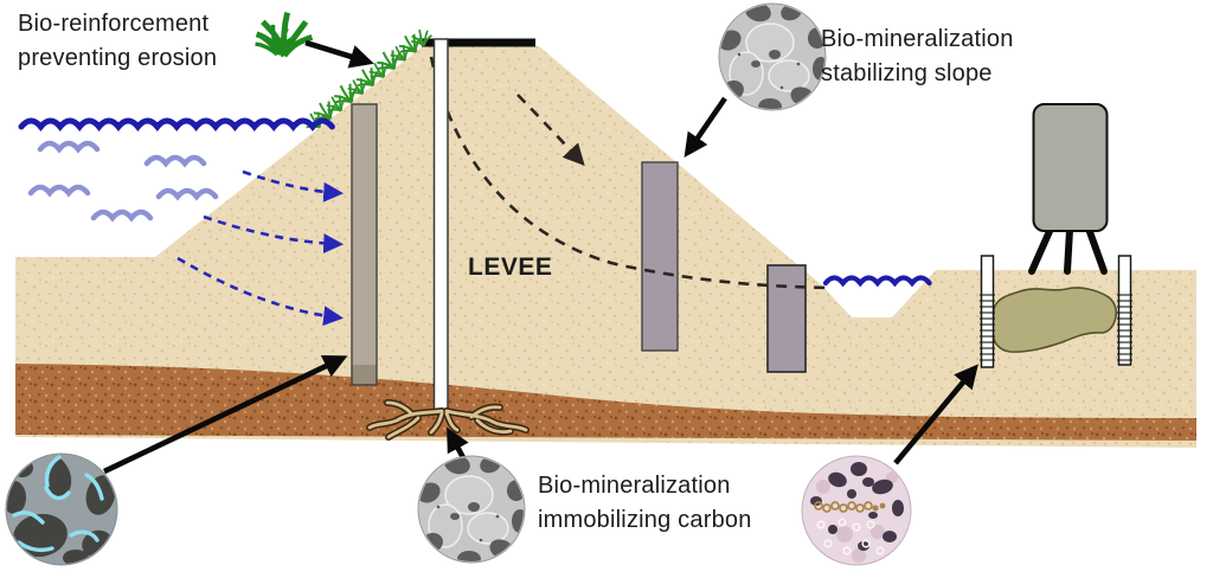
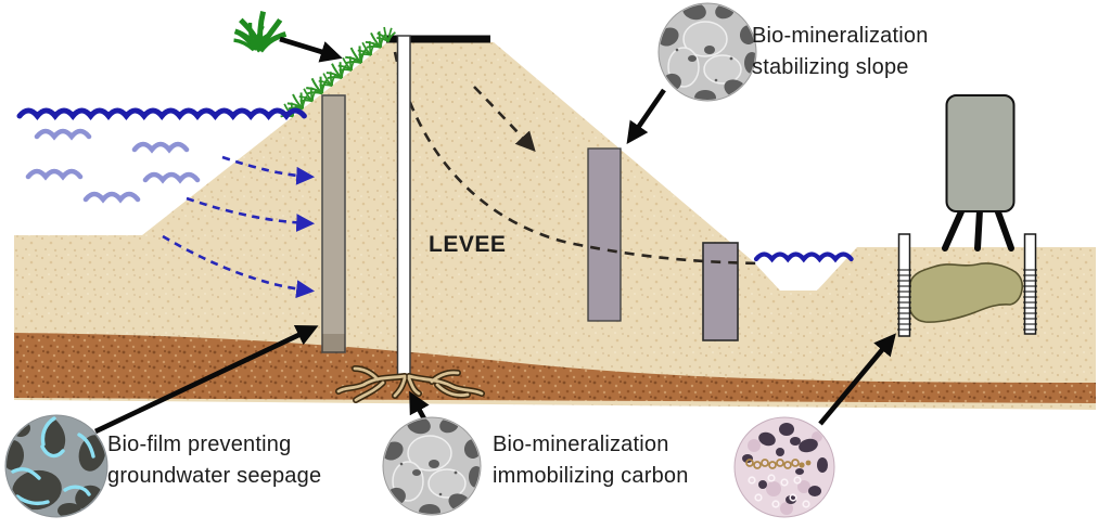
- Bio-reinforcement
- preventing erosion
  Bio-mineralization
  stabilizing slope
  LEVEE
+ Bio-film preventing
+ groundwater seepage
  Bio-mineralization
  immobilizing carbon
